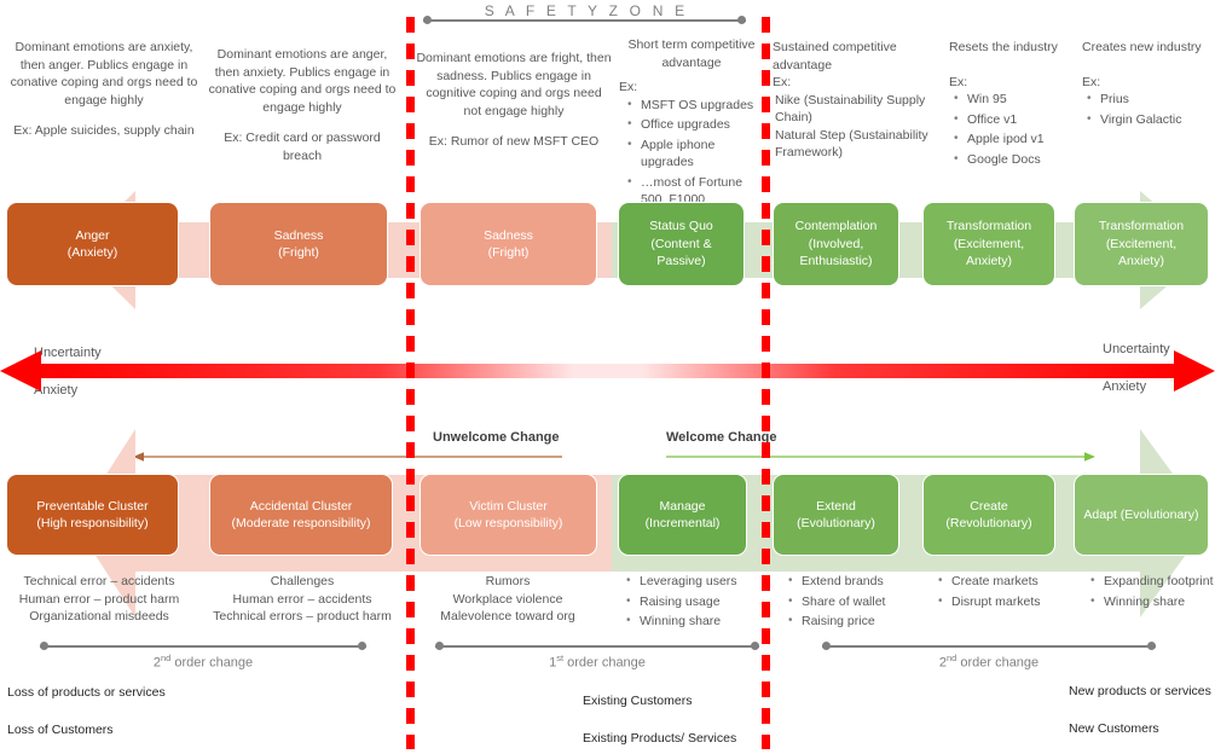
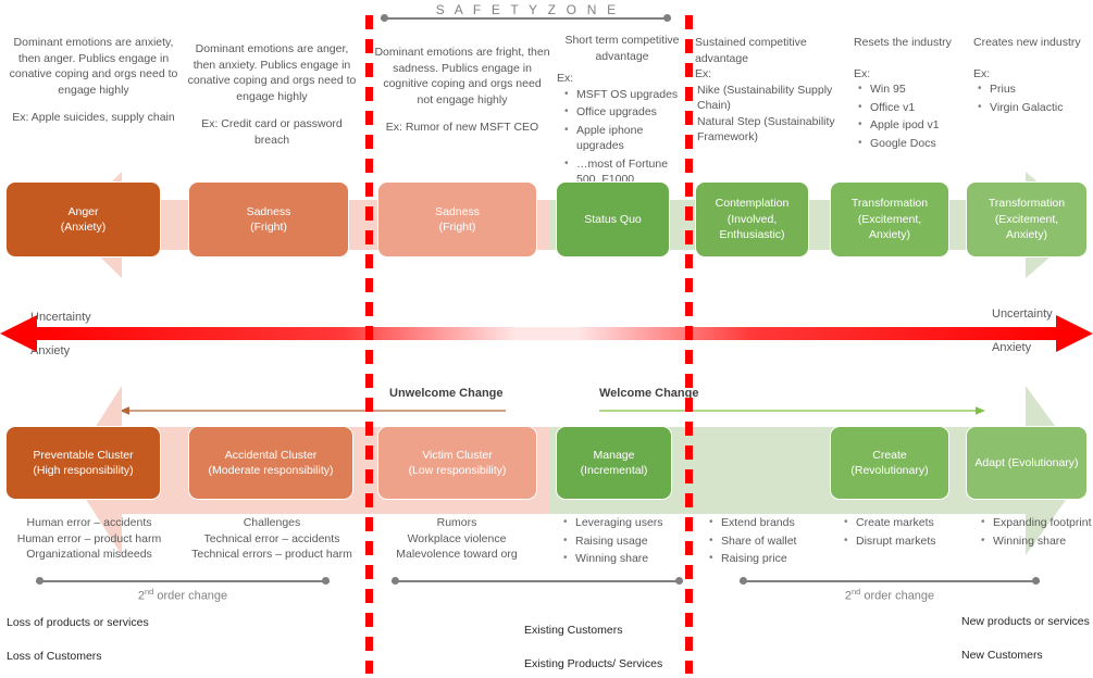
  S A F E T Y Z O N E
  Dominant emotions are anxiety, then anger. Publics engage in conative coping and orgs need to engage highly
  Ex: Apple suicides, supply chain
  Dominant emotions are anger, then anxiety. Publics engage in conative coping and orgs need to engage highly
  Ex: Credit card or password breach
  Dominant emotions are fright, then sadness. Publics engage in cognitive coping and orgs need not engage highly
  Ex: Rumor of new MSFT CEO
  Short term competitive advantage
  Ex:
  MSFT OS upgrades
  Office upgrades
  Apple iphone upgrades
  …most of Fortune 500, F1000
  Sustained competitive advantage
  Ex:
  Nike (Sustainability Supply Chain)
  Natural Step (Sustainability Framework)
  Resets the industry
  Ex:
  Win 95
  Office v1
  Apple ipod v1
  Google Docs
  Creates new industry
  Ex:
  Prius
  Virgin Galactic
  Anger
  (Anxiety)
  Sadness
  (Fright)
  Sadness
  (Fright)
  Status Quo
- (Content & Passive)
  Contemplation
  (Involved, Enthusiastic)
  Transformation
  (Excitement, Anxiety)
  Transformation
  (Excitement, Anxiety)
  ncertainty
  Anxiety
  Uncertainty
  Anxiety
  Unwelcome Change
  Welcome Chane
  Preventable Cluster
  (High responsibility)
  Accidental Cluster
  (Moderate responsibility)
  Victim Cluster
  (Low responsibility)
  Manage (Incremental)
- Extend (Evolutionary)
  Create (Revolutionary)
  Adapt (Evolutionary)
- Technical error – accidents
+ Human error – accidents
  Human error – product harm
  Organizational misdeeds
  Challenges
- Human error – accidents
+ Technical error – accidents
  Technical errors – product harm
  Rumors
  Workplace violence
  Malevolence toward org
  Leveraging users
  Raising usage
  Winning share
  Extend brands
  Share of wallet
  Raising price
  Create markets
  Disrupt markets
  Expanding footprint
  Winning share
  2nd order change
- 1st order change
  2nd order change
  Loss of products or services
  Loss of Customers
  Existing Customers
  Existing Products/ Services
  New products or services
  New Customers
